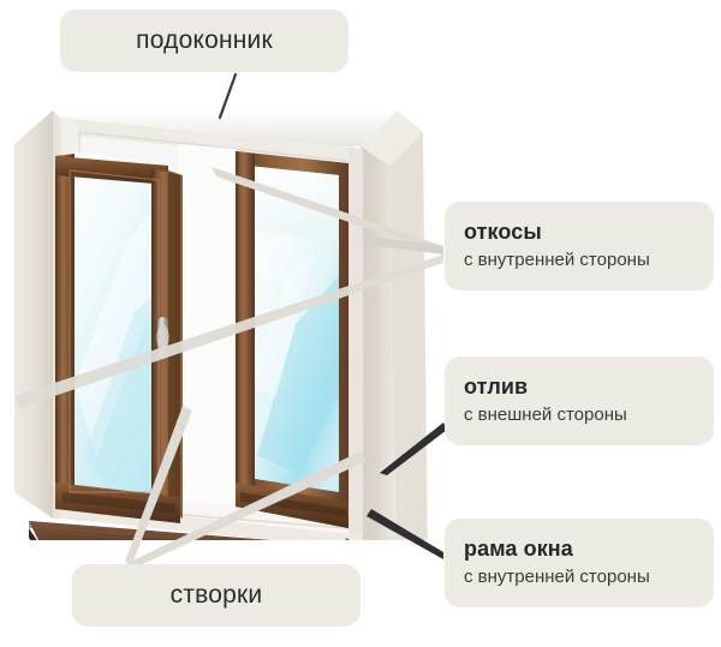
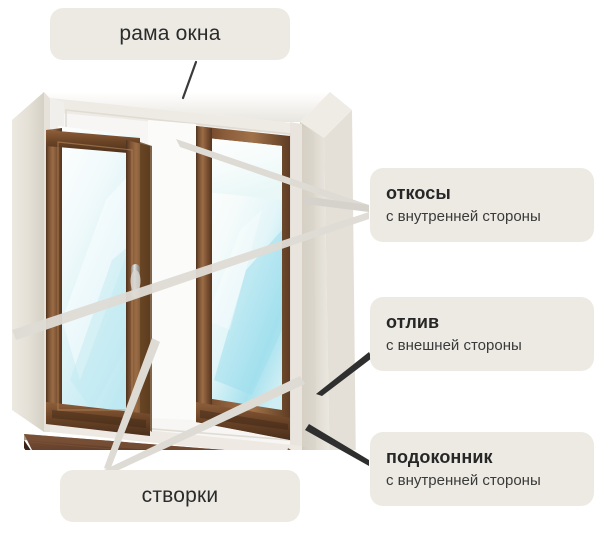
- подоконник
+ рама окна
  откосы
  с внутренней стороны
  отлив
  с внешней стороны
- рама окна
+ подоконник
  с внутренней стороны
  створки
